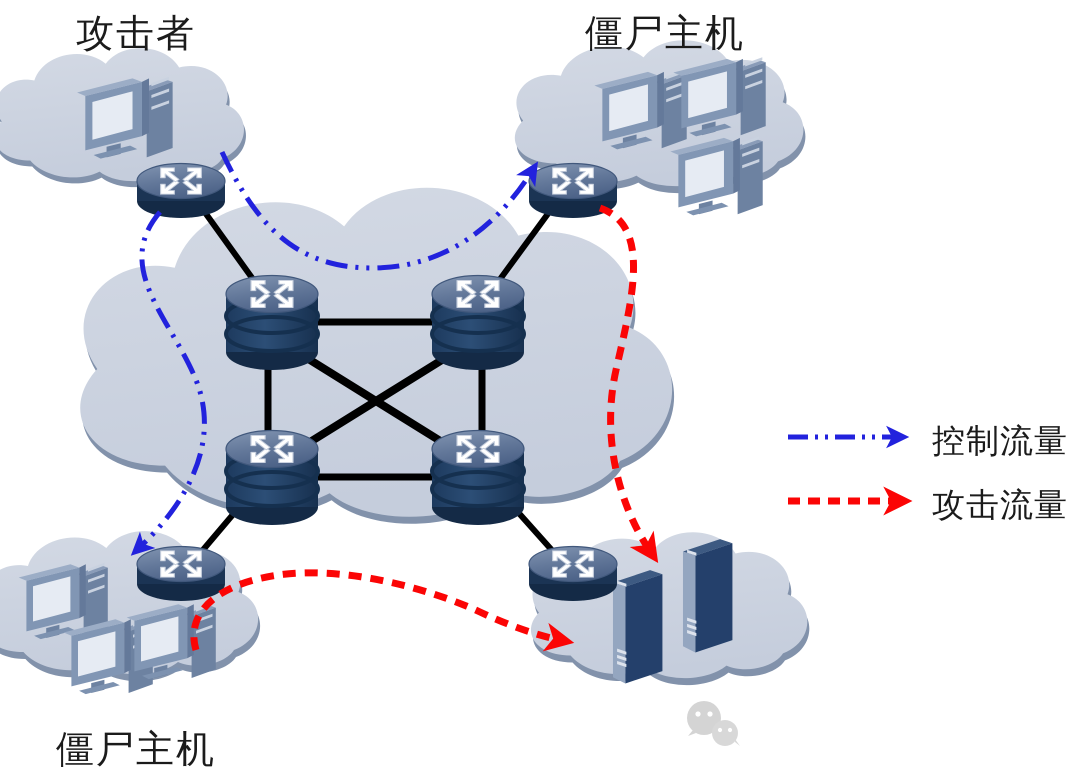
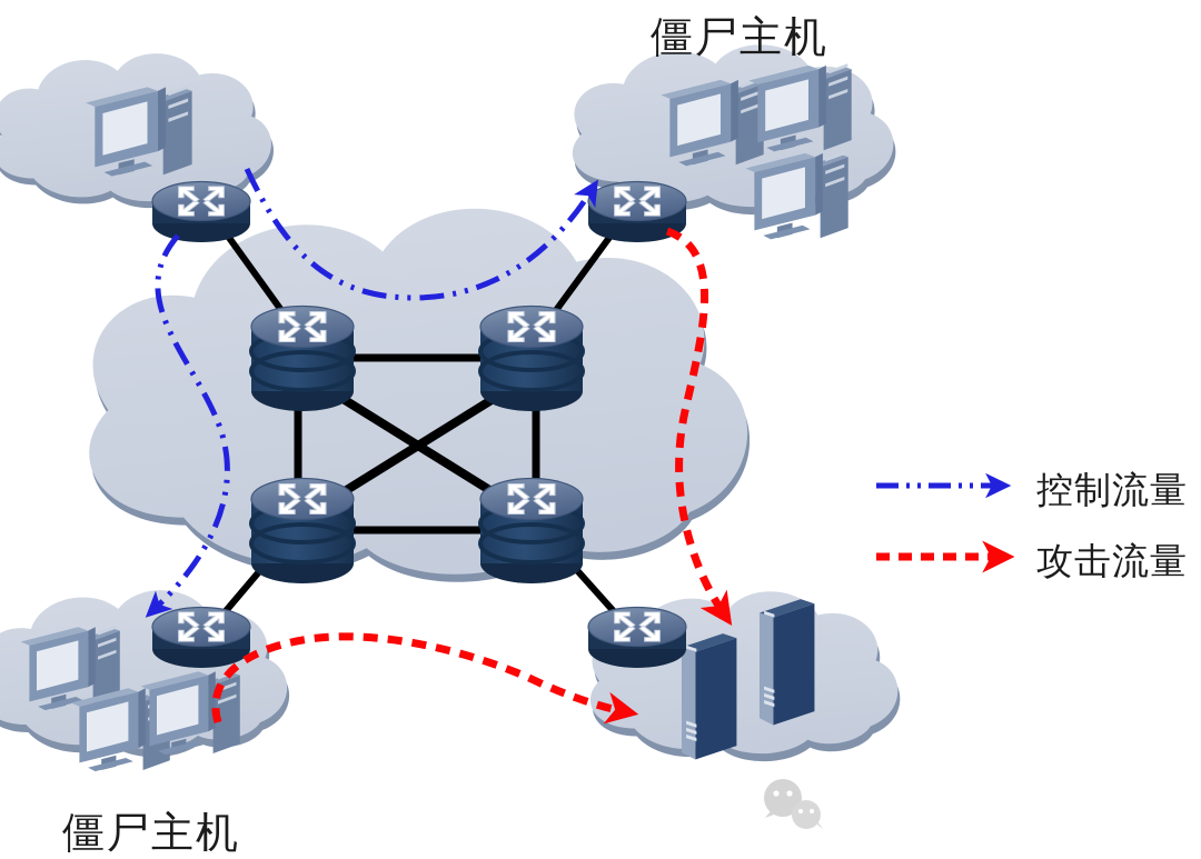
- 攻击者
  僵尸主机
  僵尸主机
  控制流量
  攻击流量
